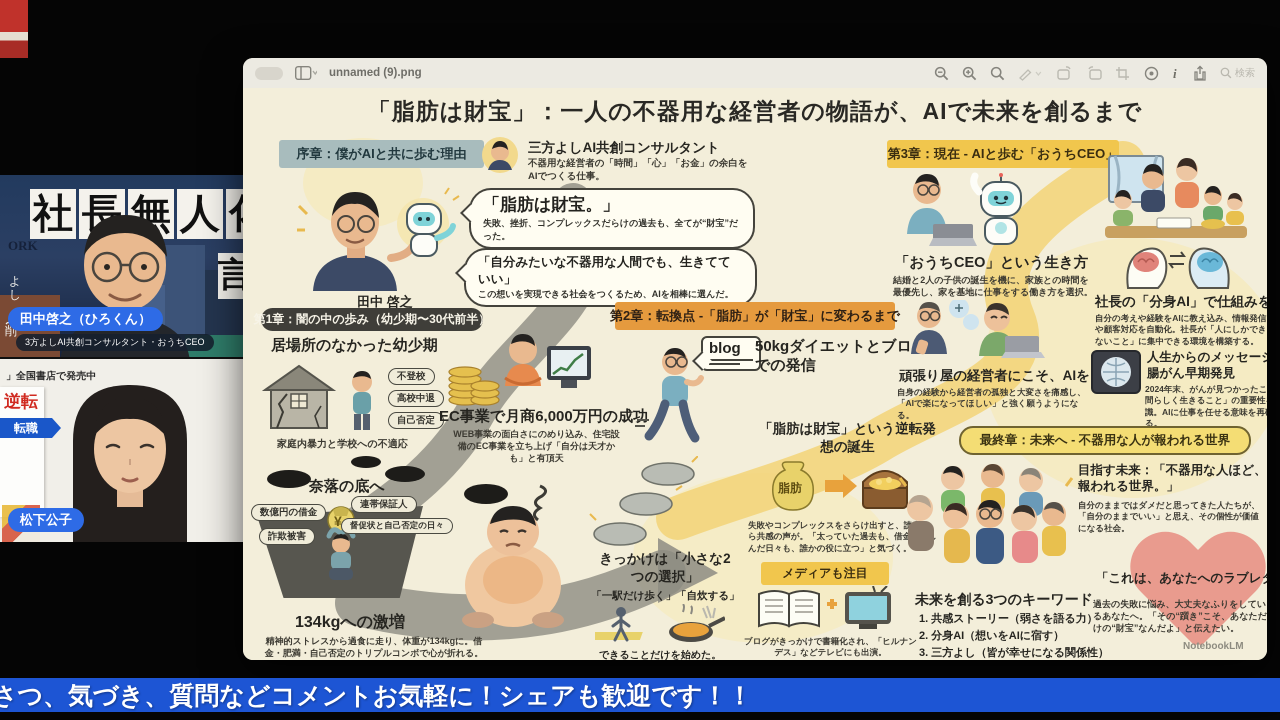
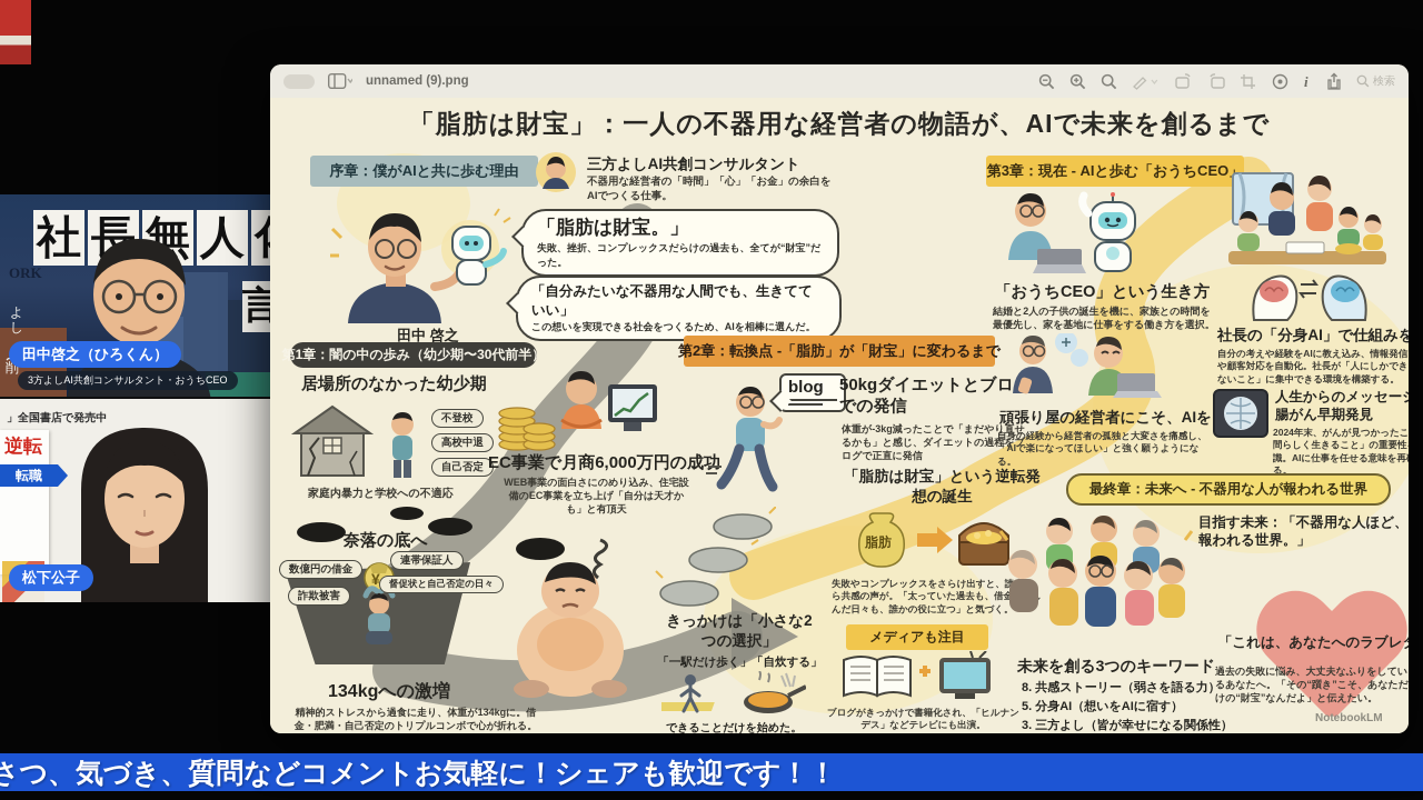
  社
  長
  無
  人
  言
  ORK
  田中啓之（ひろくん）
  3方よしAI共創コンサルタント・おうちCEO
  」全国書店で発売中
  逆転
  転職
  松下公子
  unnamed (9).png
  i
  検索
  「脂肪は財宝」：一人の不器用な経営者の物語が、AIで未来を創るまで
  序章：僕がAIと共に歩む理由
  田中 啓之
  三方よしAI共創コンサルタント
  不器用な経営者の「時間」「心」「お金」の余白をAIでつくる仕事。
  「脂肪は財宝。」
  失敗、挫折、コンプレックスだらけの過去も、全てが“財宝”だった。
  「自分みたいな不器用な人間でも、生きてていい」
  この想いを実現できる社会をつくるため、AIを相棒に選んだ。
  第1章：闇の中の歩み（幼少期〜30代前半）
  居場所のなかった幼少期
  不登校
  高校中退
  自己否定
  家庭内暴力と学校への不適応
  EC事業で月商6,000万円の成功
  WEB事業の面白さにのめり込み、住宅設備のEC事業を立ち上げ「自分は天才かも」と有頂天
  奈落の底へ
  ¥
  数億円の借金
  詐欺被害
  連帯保証人
  督促状と自己否定の日々
  134kgへの激増
  精神的ストレスから過食に走り、体重が134kgに。借金・肥満・自己否定のトリプルコンボで心が折れる。
  第2章：転換点 -「脂肪」が「財宝」に変わるまで
  blog
  50kgダイエットとブロでの発信
+ 体重が-3kg減ったことで「まだやり直せるかも」と感じ、ダイエットの過程をブログで正直に発信
  「脂肪は財宝」という逆転発想の誕生
  脂肪
  失敗やコンプレックスをさらけ出すと、読ら共感の声が。「太っていた過去も、借金んだ日々も、誰かの役に立つ」と気づく。
  きっかけは「小さな2つの選択」
  「一駅だけ歩く」「自炊する」
  できることだけを始めた。
  メディアも注目
  ブログがきっかけで書籍化され、「ヒルナンデス」などテレビにも出演。
  第3章：現在 - AIと歩む「おうちCEO」
  「おうちCEO」という生き方
  結婚と2人の子供の誕生を機に、家族との時間を最優先し、家を基地に仕事をする働き方を選択。
  頑張り屋の経営者にこそ、AIを
  自身の経験から経営者の孤独と大変さを痛感し、「AIで楽になってほしい」と強く願うようになる。
  社長の「分身AI」で仕組みを
  自分の考えや経験をAIに教え込み、情報発信や顧客対応を自動化。社長が「人にしかできないこと」に集中できる環境を構築する。
  人生からのメッセー腸がん早期発見
  2024年末、がんが見つかったこ間らしく生きること」の重要性識。AIに仕事を任せる意味を再る。
  最終章：未来へ - 不器用な人が報われる世界
  目指す未来：「不器用な人ほど、報われる世界。」
- 自分のままではダメだと思ってきた人たちが、「自分のままでいい」と思え、その個性が価値になる社会。
  未来を創る3つのキーワード
- 1. 共感ストーリー（弱さを語る力）
+ 8. 共感ストーリー（弱さを語る力）
- 2. 分身AI（想いをAIに宿す）
+ 5. 分身AI（想いをAIに宿す）
  3. 三方よし（皆が幸せになる関係性）
  「これは、あなたへのラブレ
  過去の失敗に悩み、大丈夫なふりをしているあなたへ。「その“躓き”こそ、あなただけの“財宝”なんだよ」と伝えたい。
  NotebookLM
  さつ、気づき、質問などコメントお気軽に！シェアも歓迎です！！
